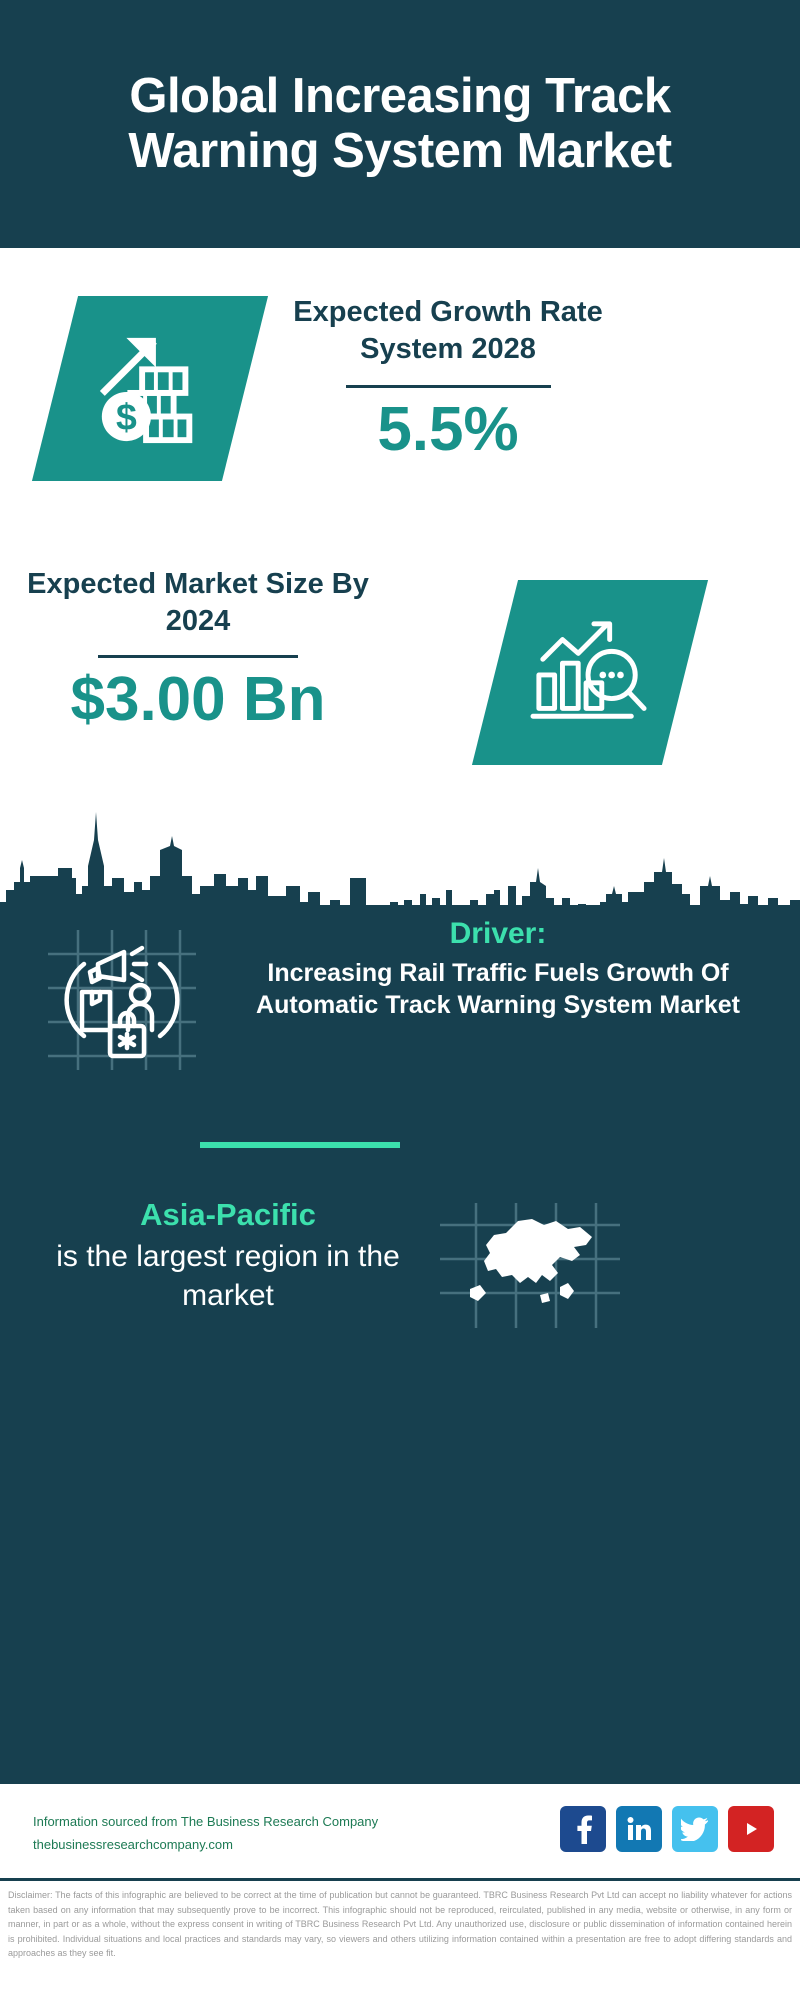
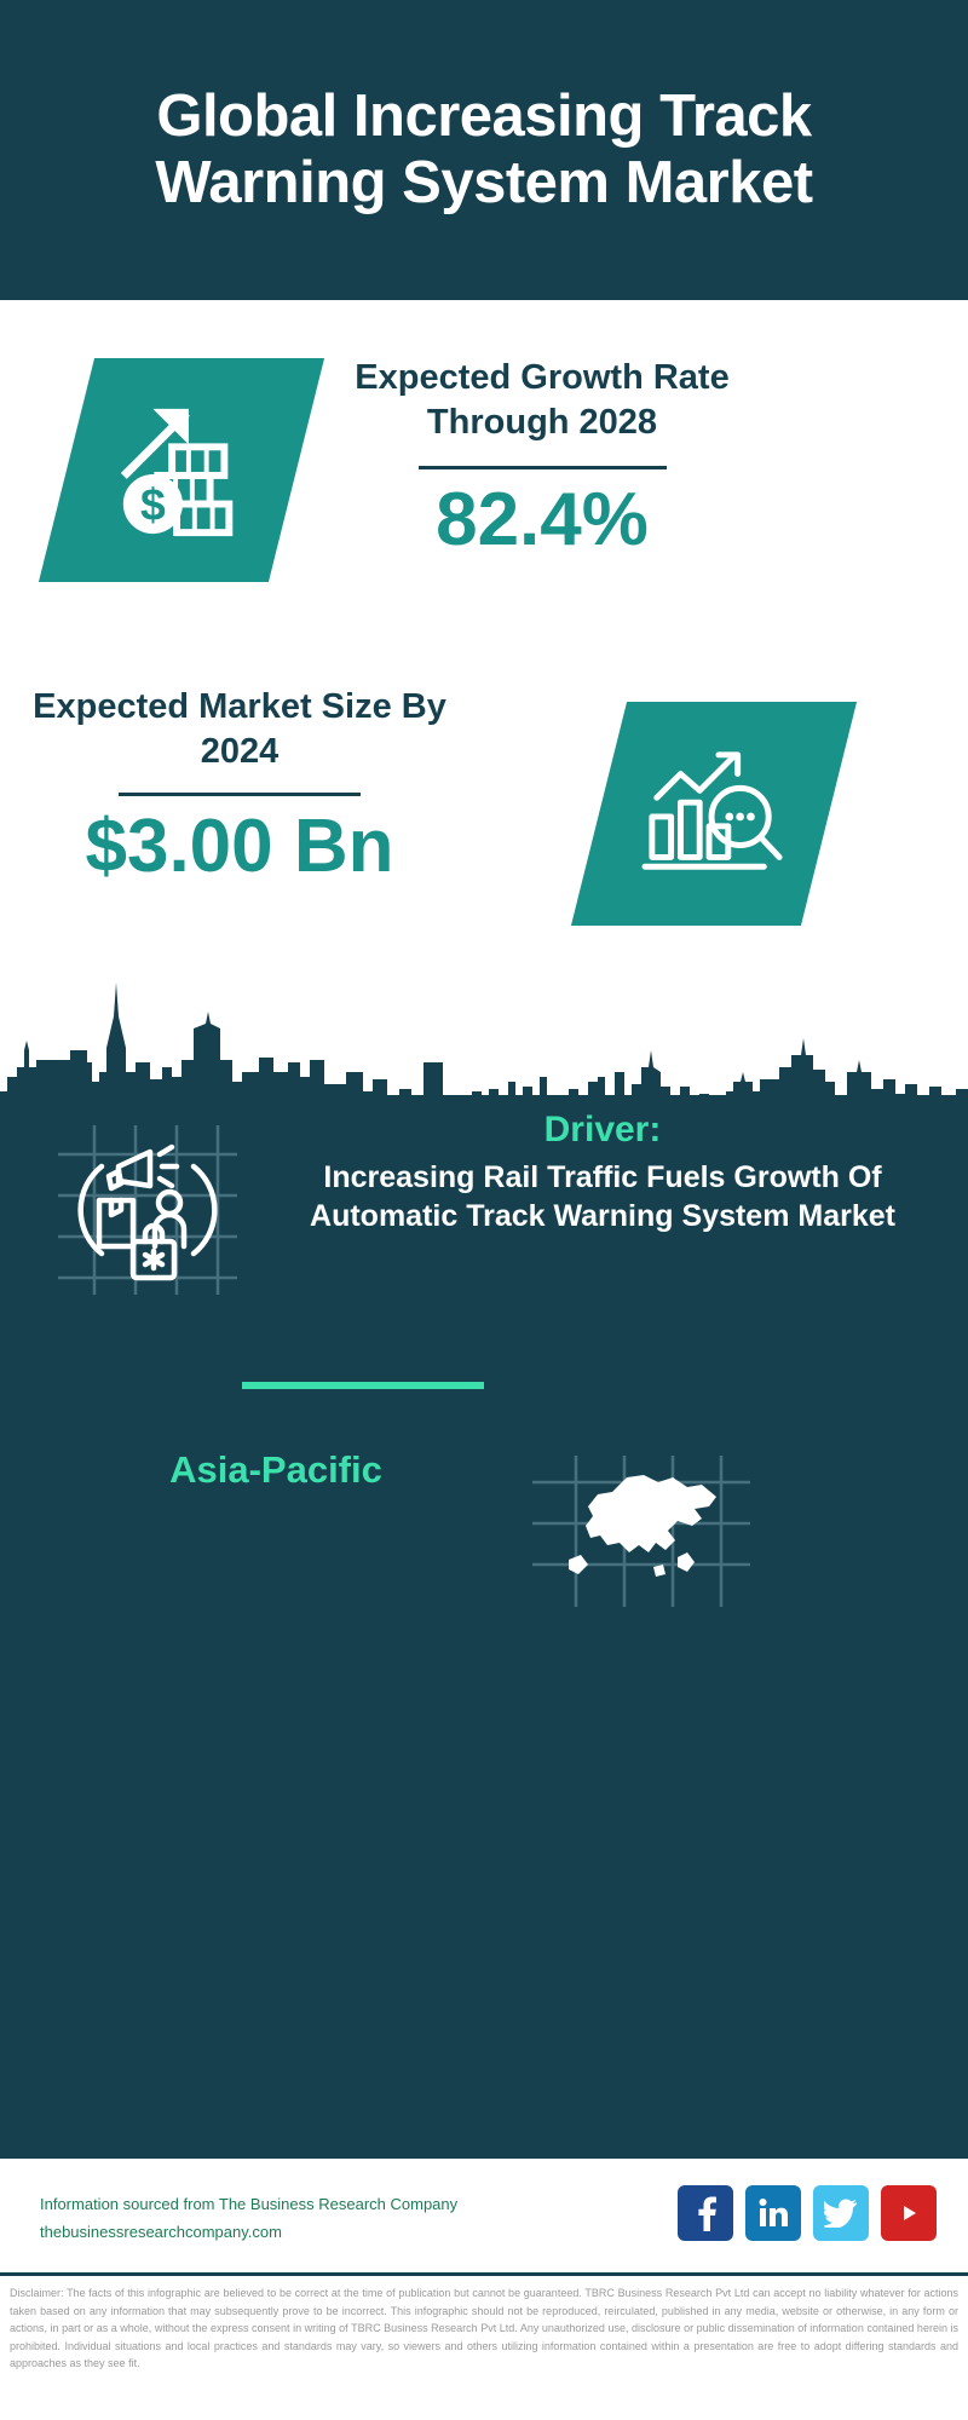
  Global Increasing Track Warning System Market
- Expected Growth Rate System 2028
+ Expected Growth Rate Through 2028
- 5.5%
+ 82.4%
  Expected Market Size By 2024
  $3.00 Bn
  Driver:
  Increasing Rail Traffic Fuels Growth Of Automatic Track Warning System Market
  Asia-Pacific
- is the largest region in the market
  Information sourced from The Business Research Company
  thebusinessresearchcompany.com
- Disclaimer: The facts of this infographic are believed to be correct at the time of publication but cannot be guaranteed. TBRC Business Research Pvt Ltd can accept no liability whatever for actions taken based on any information that may subsequently prove to be incorrect. This infographic should not be reproduced, reirculated, published in any media, website or otherwise, in any form or manner, in part or as a whole, without the express consent in writing of TBRC Business Research Pvt Ltd. Any unauthorized use, disclosure or public dissemination of information contained herein is prohibited. Individual situations and local practices and standards may vary, so viewers and others utilizing information contained within a presentation are free to adopt differing standards and approaches as they see fit.
+ Disclaimer: The facts of this infographic are believed to be correct at the time of publication but cannot be guaranteed. TBRC Business Research Pvt Ltd can accept no liability whatever for actions taken based on any information that may subsequently prove to be incorrect. This infographic should not be reproduced, reirculated, published in any media, website or otherwise, in any form or actions, in part or as a whole, without the express consent in writing of TBRC Business Research Pvt Ltd. Any unauthorized use, disclosure or public dissemination of information contained herein is prohibited. Individual situations and local practices and standards may vary, so viewers and others utilizing information contained within a presentation are free to adopt differing standards and approaches as they see fit.
